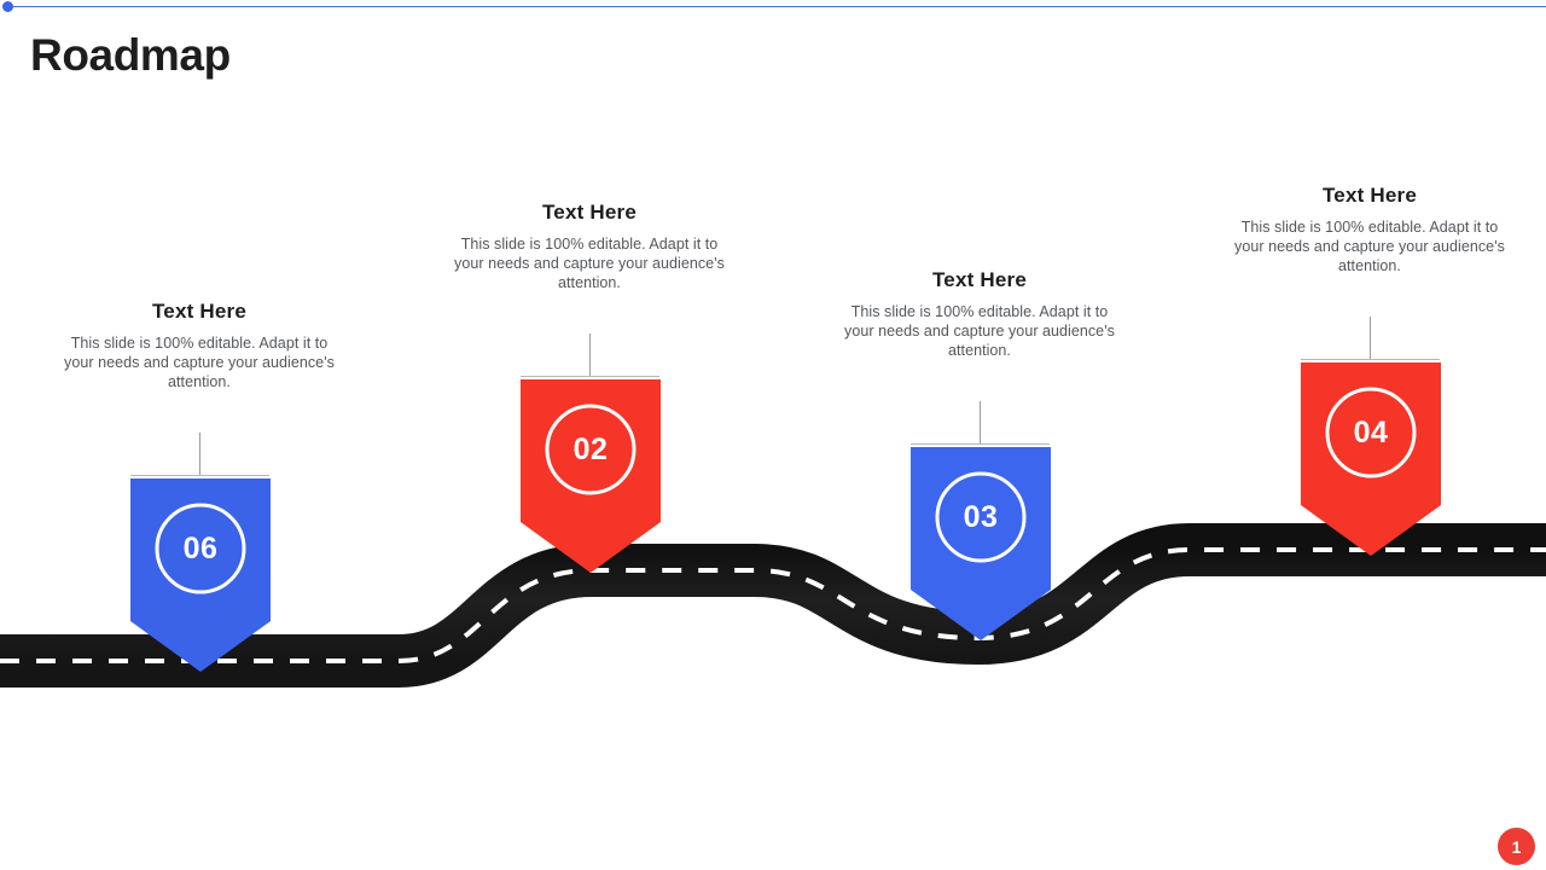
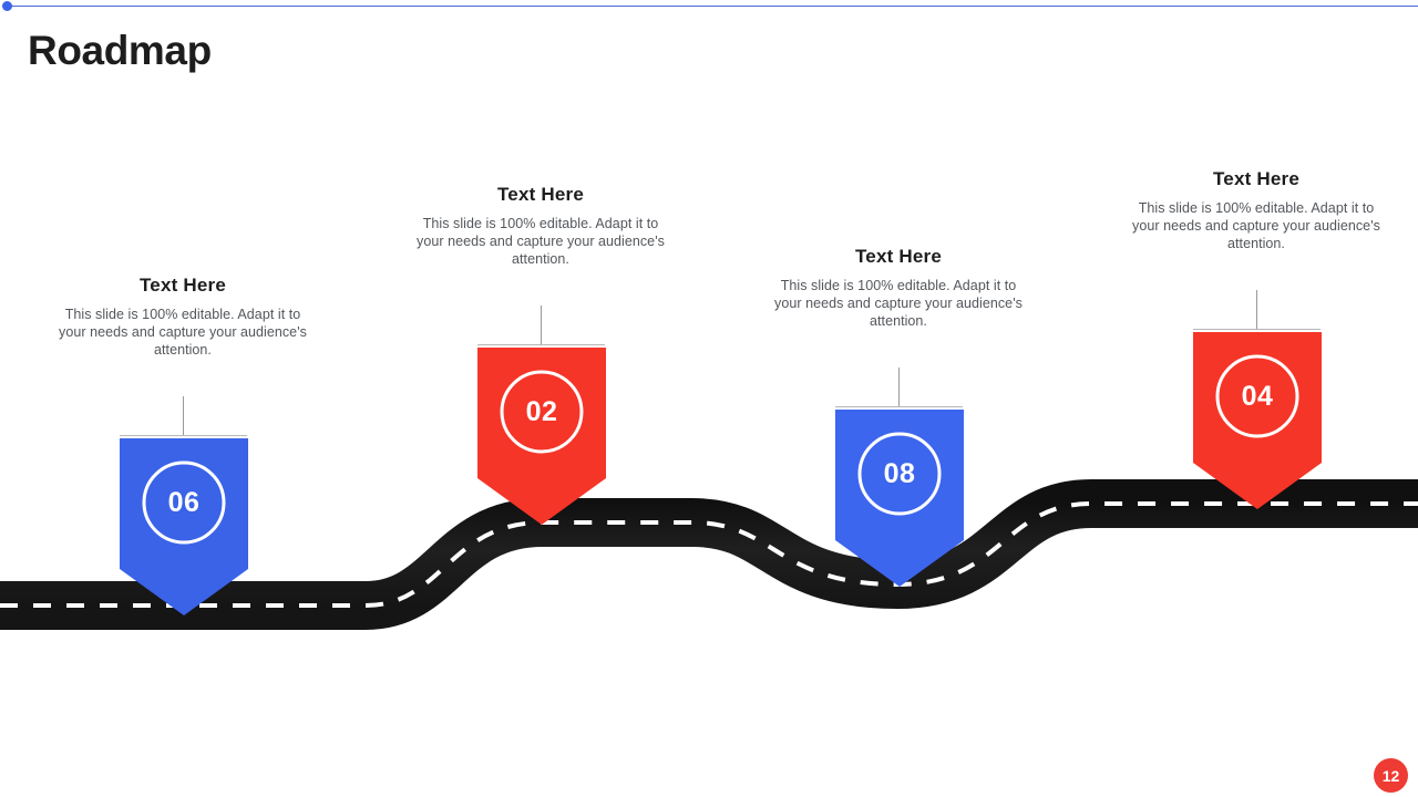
  Roadmap
  Text Here
  This slide is 100% editable. Adapt it to your needs and capture your audience's attention.
  06
  Text Here
  This slide is 100% editable. Adapt it to your needs and capture your audience's attention.
  02
  Text Here
  This slide is 100% editable. Adapt it to your needs and capture your audience's attention.
- 03
+ 08
  Text Here
  This slide is 100% editable. Adapt it to your needs and capture your audience's attention.
  04
- 1
+ 12
